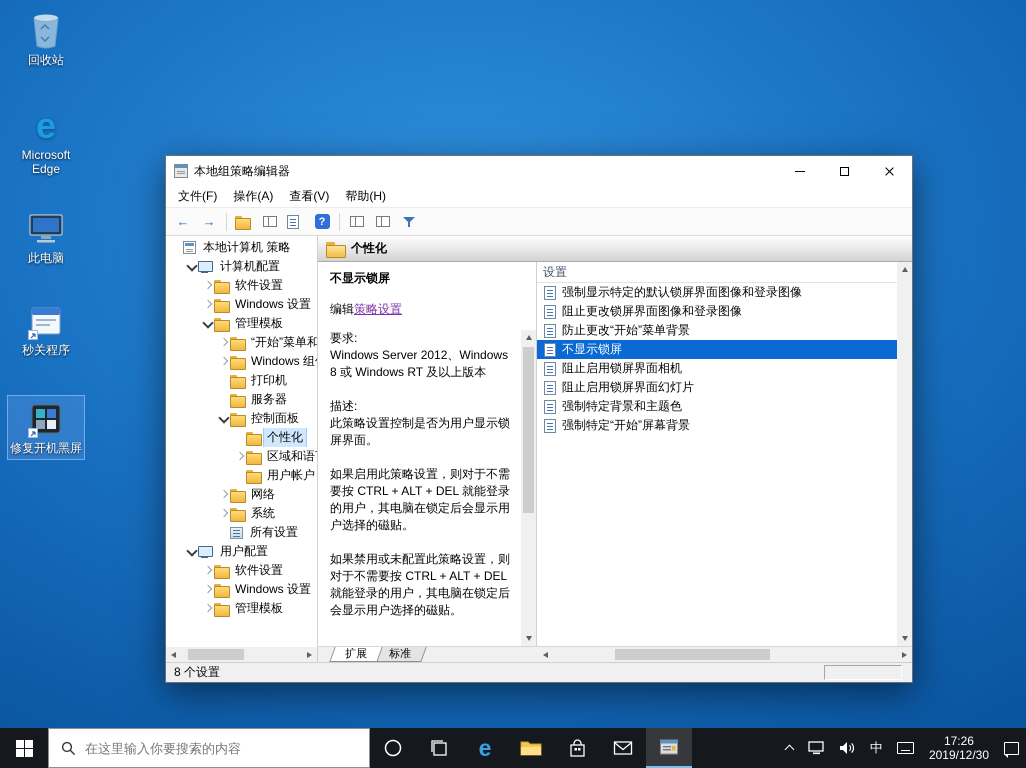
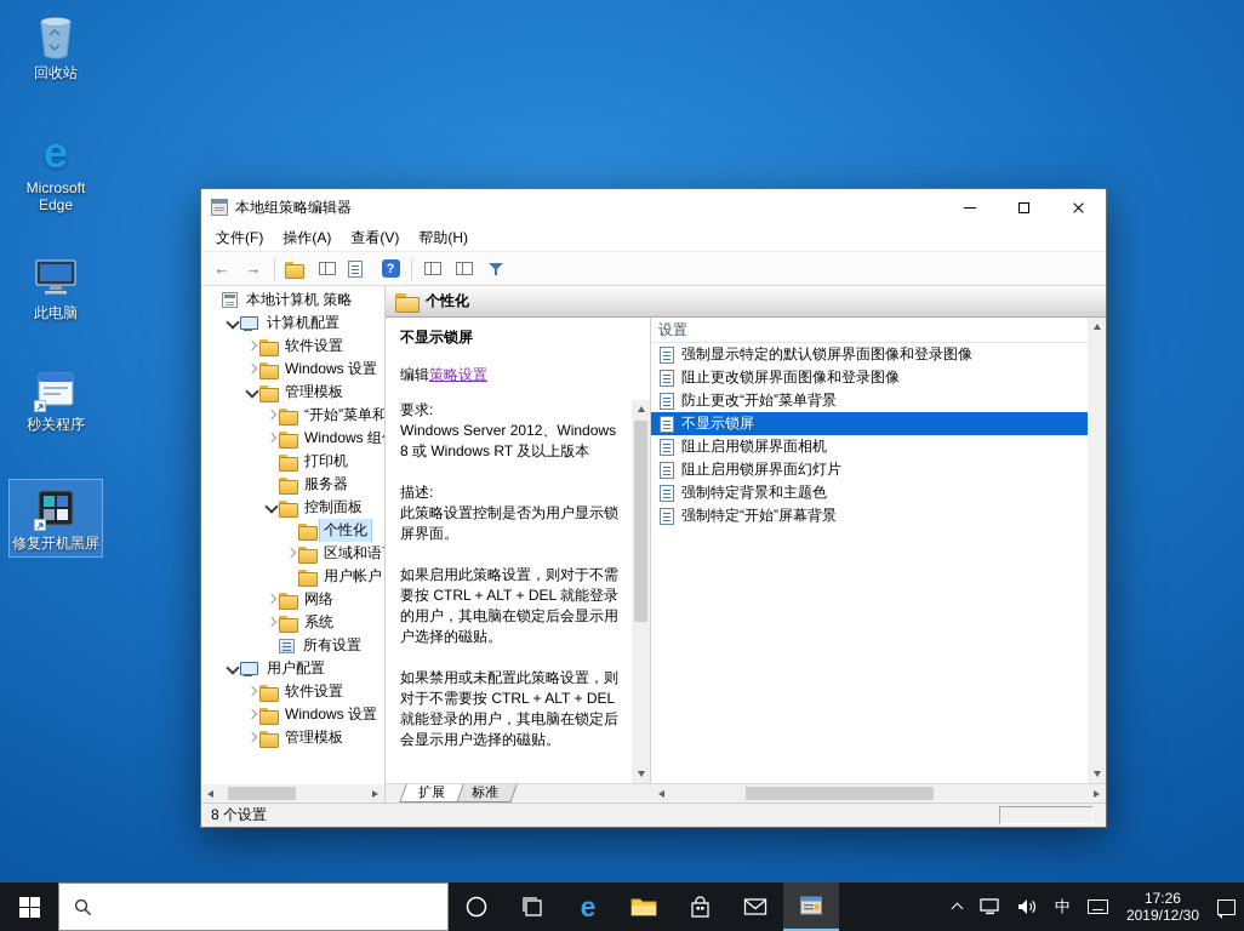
  回收站
  e
  Microsoft Edge
  此电脑
  秒关程序
  修复开机黑屏
  本地组策略编辑器
  文件(F)
  操作(A)
  查看(V)
  帮助(H)
  ←
  →
  ?
  本地计算机 策略
  计算机配置
  软件设置
  Windows 设置
  管理模板
  “开始”菜单和
  Windows 组
  打印机
  服务器
  控制面板
  个性化
  区域和语
  用户帐户
  网络
  系统
  所有设置
  用户配置
  软件设置
  Windows 设置
  管理模板
  个性化
  不显示锁屏
  编辑策略设置
  要求:
  Windows Server 2012、Windows 8 或 Windows RT 及以上版本
  描述:
  此策略设置控制是否为用户显示锁屏界面。
  如果启用此策略设置，则对于不需要按 CTRL + ALT + DEL 就能登录的用户，其电脑在锁定后会显示用户选择的磁贴。
  如果禁用或未配置此策略设置，则对于不需要按 CTRL + ALT + DEL 就能登录的用户，其电脑在锁定后会显示用户选择的磁贴。
  设置
  强制显示特定的默认锁屏界面图像和登录图像
  阻止更改锁屏界面图像和登录图像
  防止更改“开始”菜单背景
  不显示锁屏
  阻止启用锁屏界面相机
  阻止启用锁屏界面幻灯片
  强制特定背景和主题色
  强制特定“开始”屏幕背景
  8 个设置
- 在这里输入你要搜索的内容
  e
  中
  17:26
  2019/12/30
